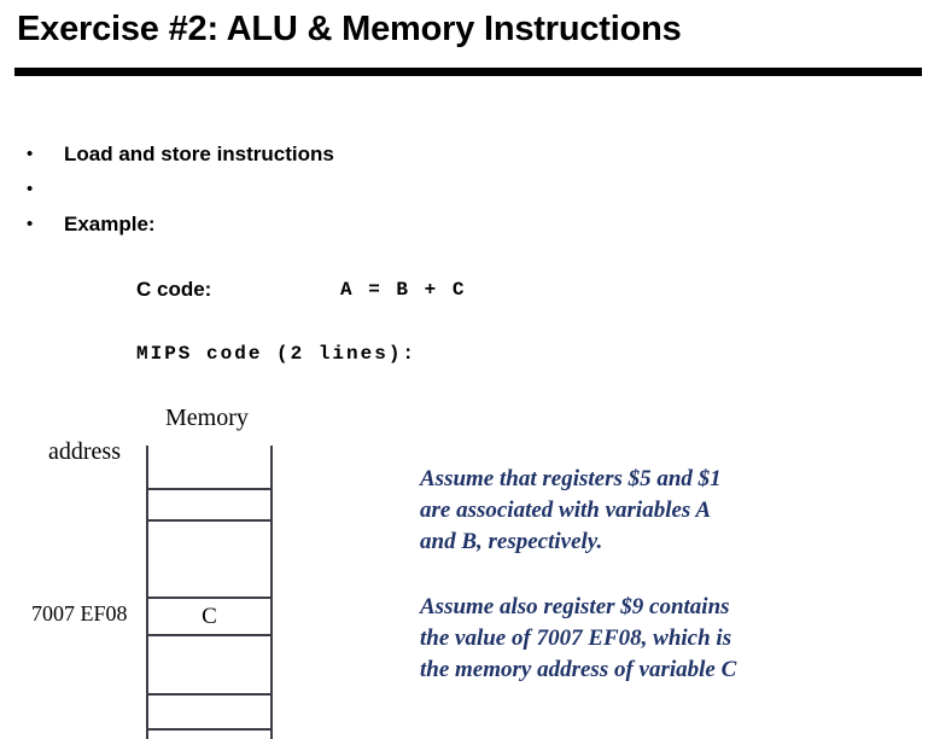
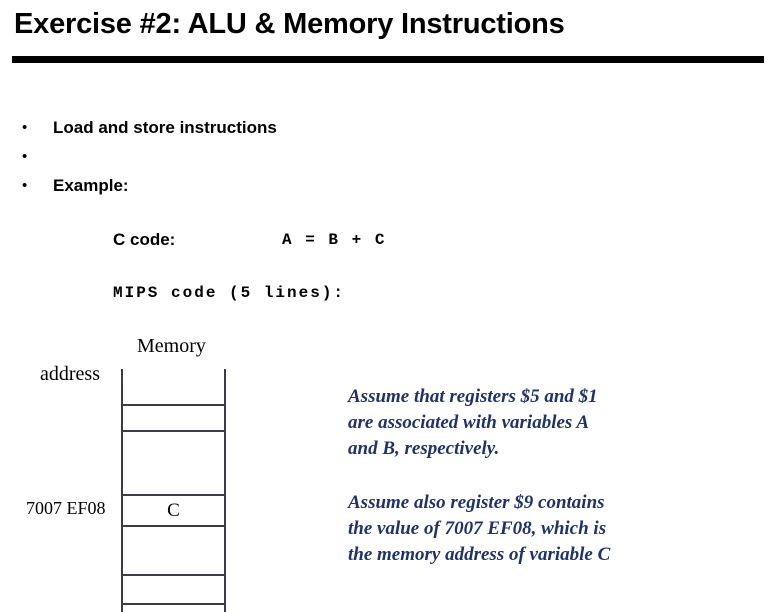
  Exercise #2: ALU & Memory Instructions
  •
  Load and store instructions
  •
  •
  Example:
  C code:
  A = B + C
- MIPS code (2 lines):
+ MIPS code (5 lines):
  Memory
  address
  7007 EF08
  C
  Assume that registers $5 and $1
  are associated with variables A
  and B, respectively.
  Assume also register $9 contains
  the value of 7007 EF08, which is
  the memory address of variable C
